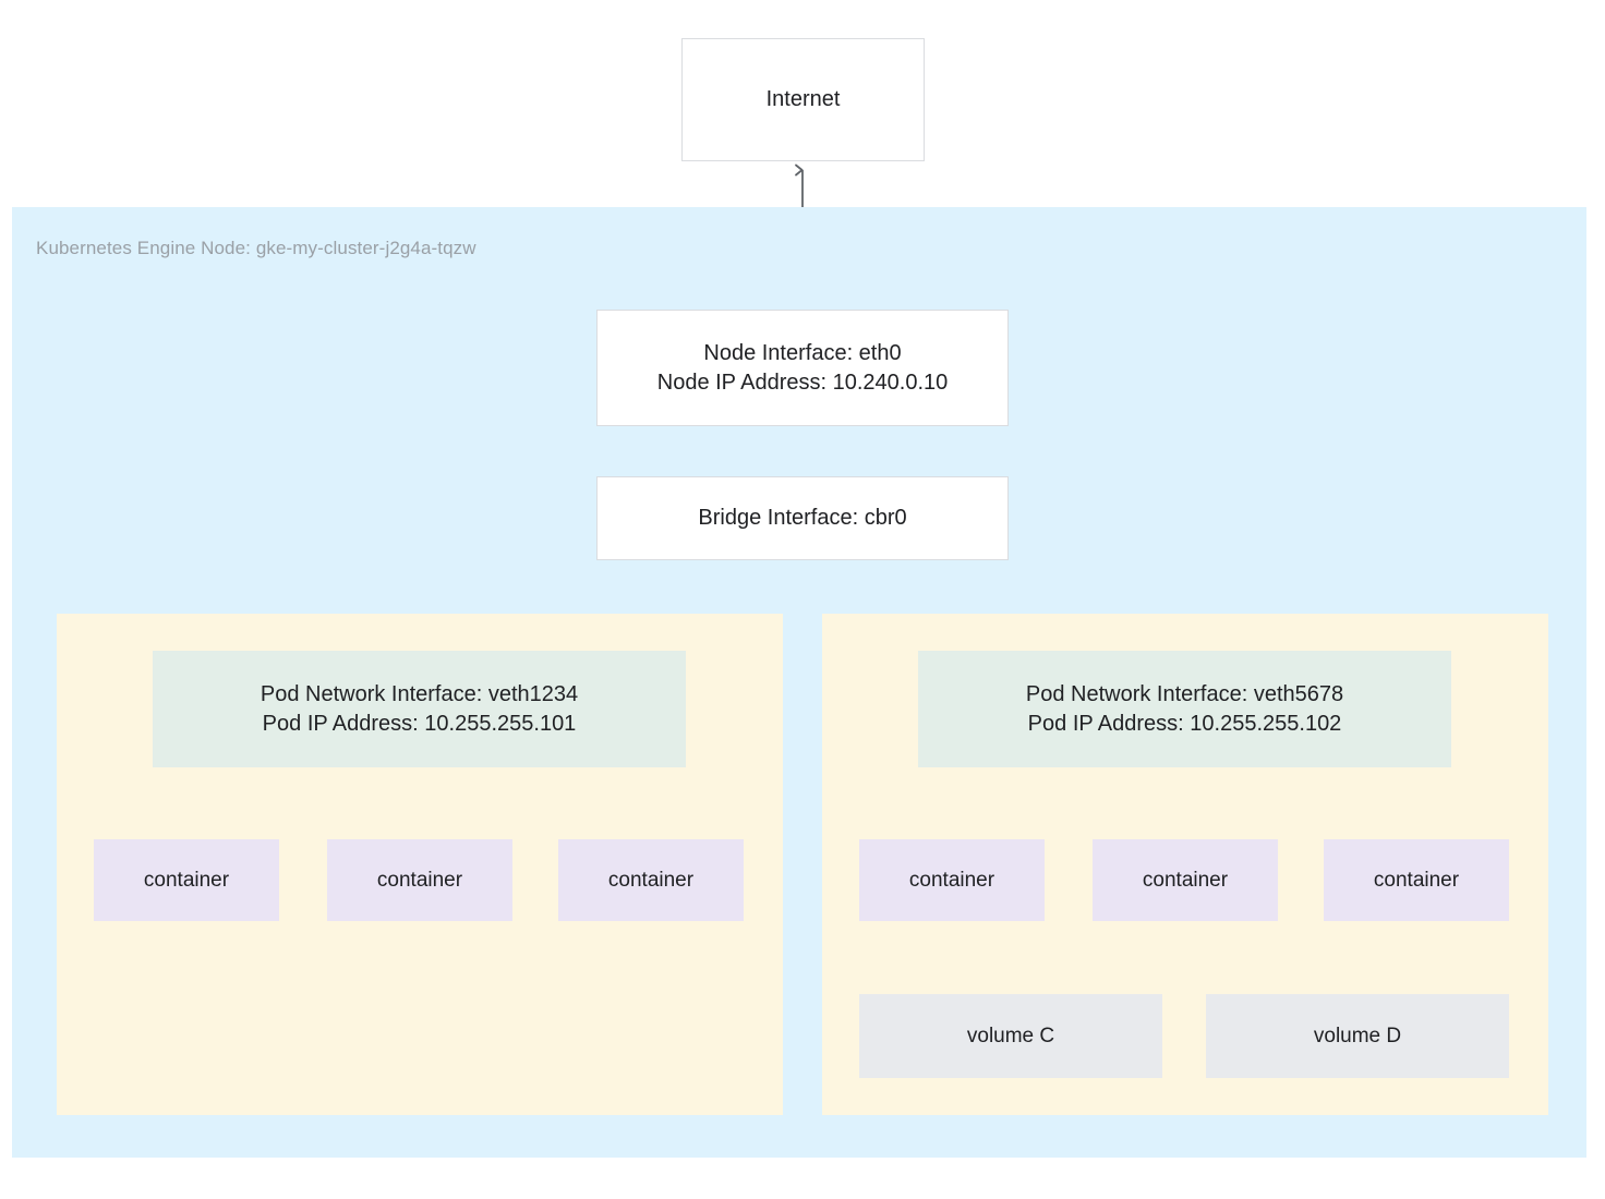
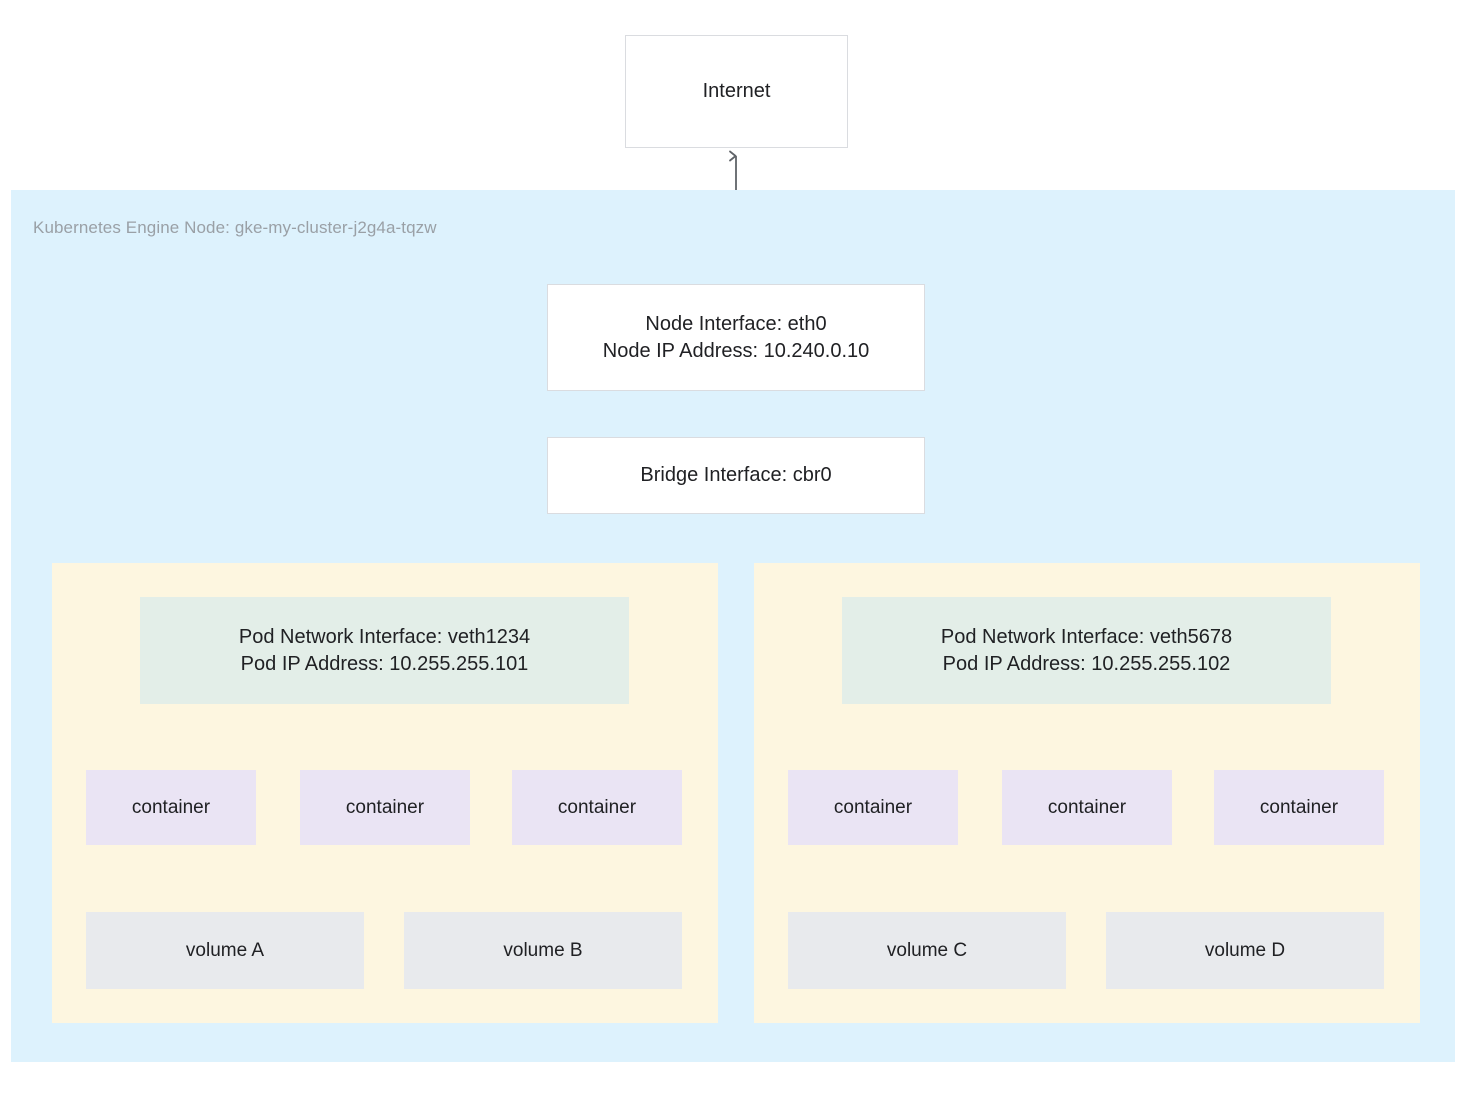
  Internet
  Kubernetes Engine Node: gke-my-cluster-j2g4a-tqzw
  Node Interface: eth0
  Node IP Address: 10.240.0.10
  Bridge Interface: cbr0
  Pod Network Interface: veth1234
  Pod IP Address: 10.255.255.101
  container
  container
  container
+ volume A
+ volume B
  Pod Network Interface: veth5678
  Pod IP Address: 10.255.255.102
  container
  container
  container
  volume C
  volume D
